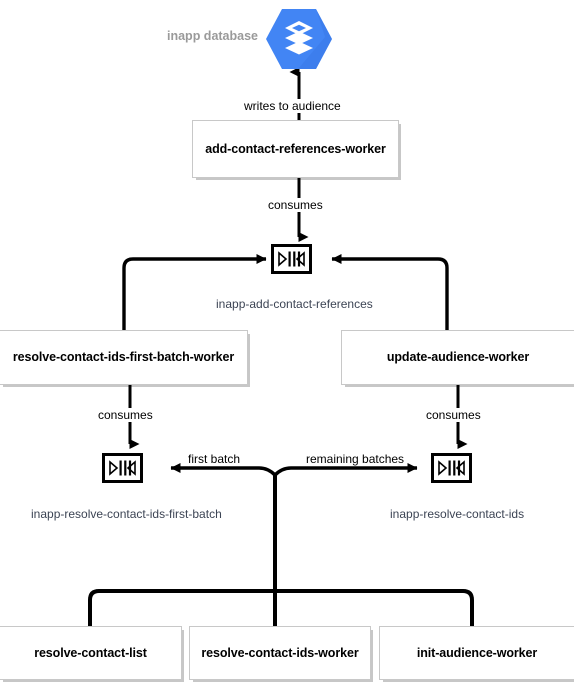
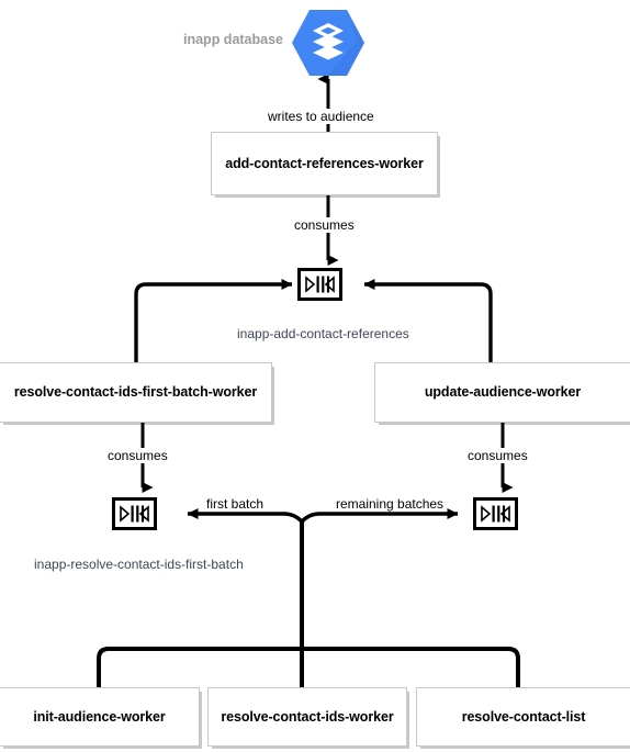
  inapp database
  writes to audience
  consumes
  consumes
  consumes
  first batch
  remaining batches
  add-contact-references-worker
  resolve-contact-ids-first-batch-worker
  update-audience-worker
- resolve-contact-list
+ init-audience-worker
  resolve-contact-ids-worker
- init-audience-worker
+ resolve-contact-list
  inapp-add-contact-references
  inapp-resolve-contact-ids-first-batch
- inapp-resolve-contact-ids
